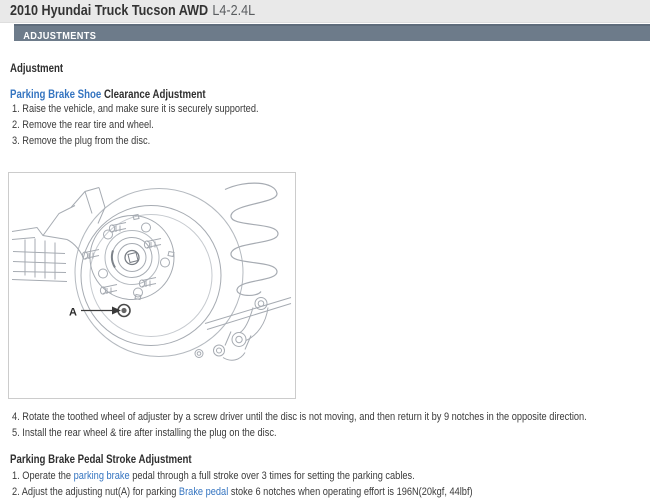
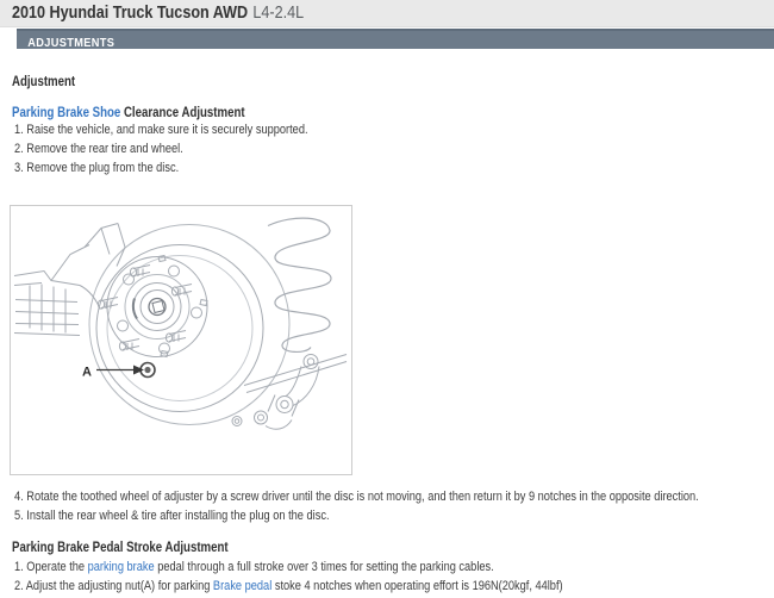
  2010 Hyundai Truck Tucson AWD L4-2.4L
  ADJUSTMENTS
  Adjustment
  Parking Brake Shoe Clearance Adjustment
  1. Raise the vehicle, and make sure it is securely supported.
  2. Remove the rear tire and wheel.
  3. Remove the plug from the disc.
  A
  4. Rotate the toothed wheel of adjuster by a screw driver until the disc is not moving, and then return it by 9 notches in the opposite direction.
  5. Install the rear wheel & tire after installing the plug on the disc.
  Parking Brake Pedal Stroke Adjustment
  1. Operate the parking brake pedal through a full stroke over 3 times for setting the parking cables.
- 2. Adjust the adjusting nut(A) for parking Brake pedal stoke 6 notches when operating effort is 196N(20kgf, 44lbf)
+ 2. Adjust the adjusting nut(A) for parking Brake pedal stoke 4 notches when operating effort is 196N(20kgf, 44lbf)
